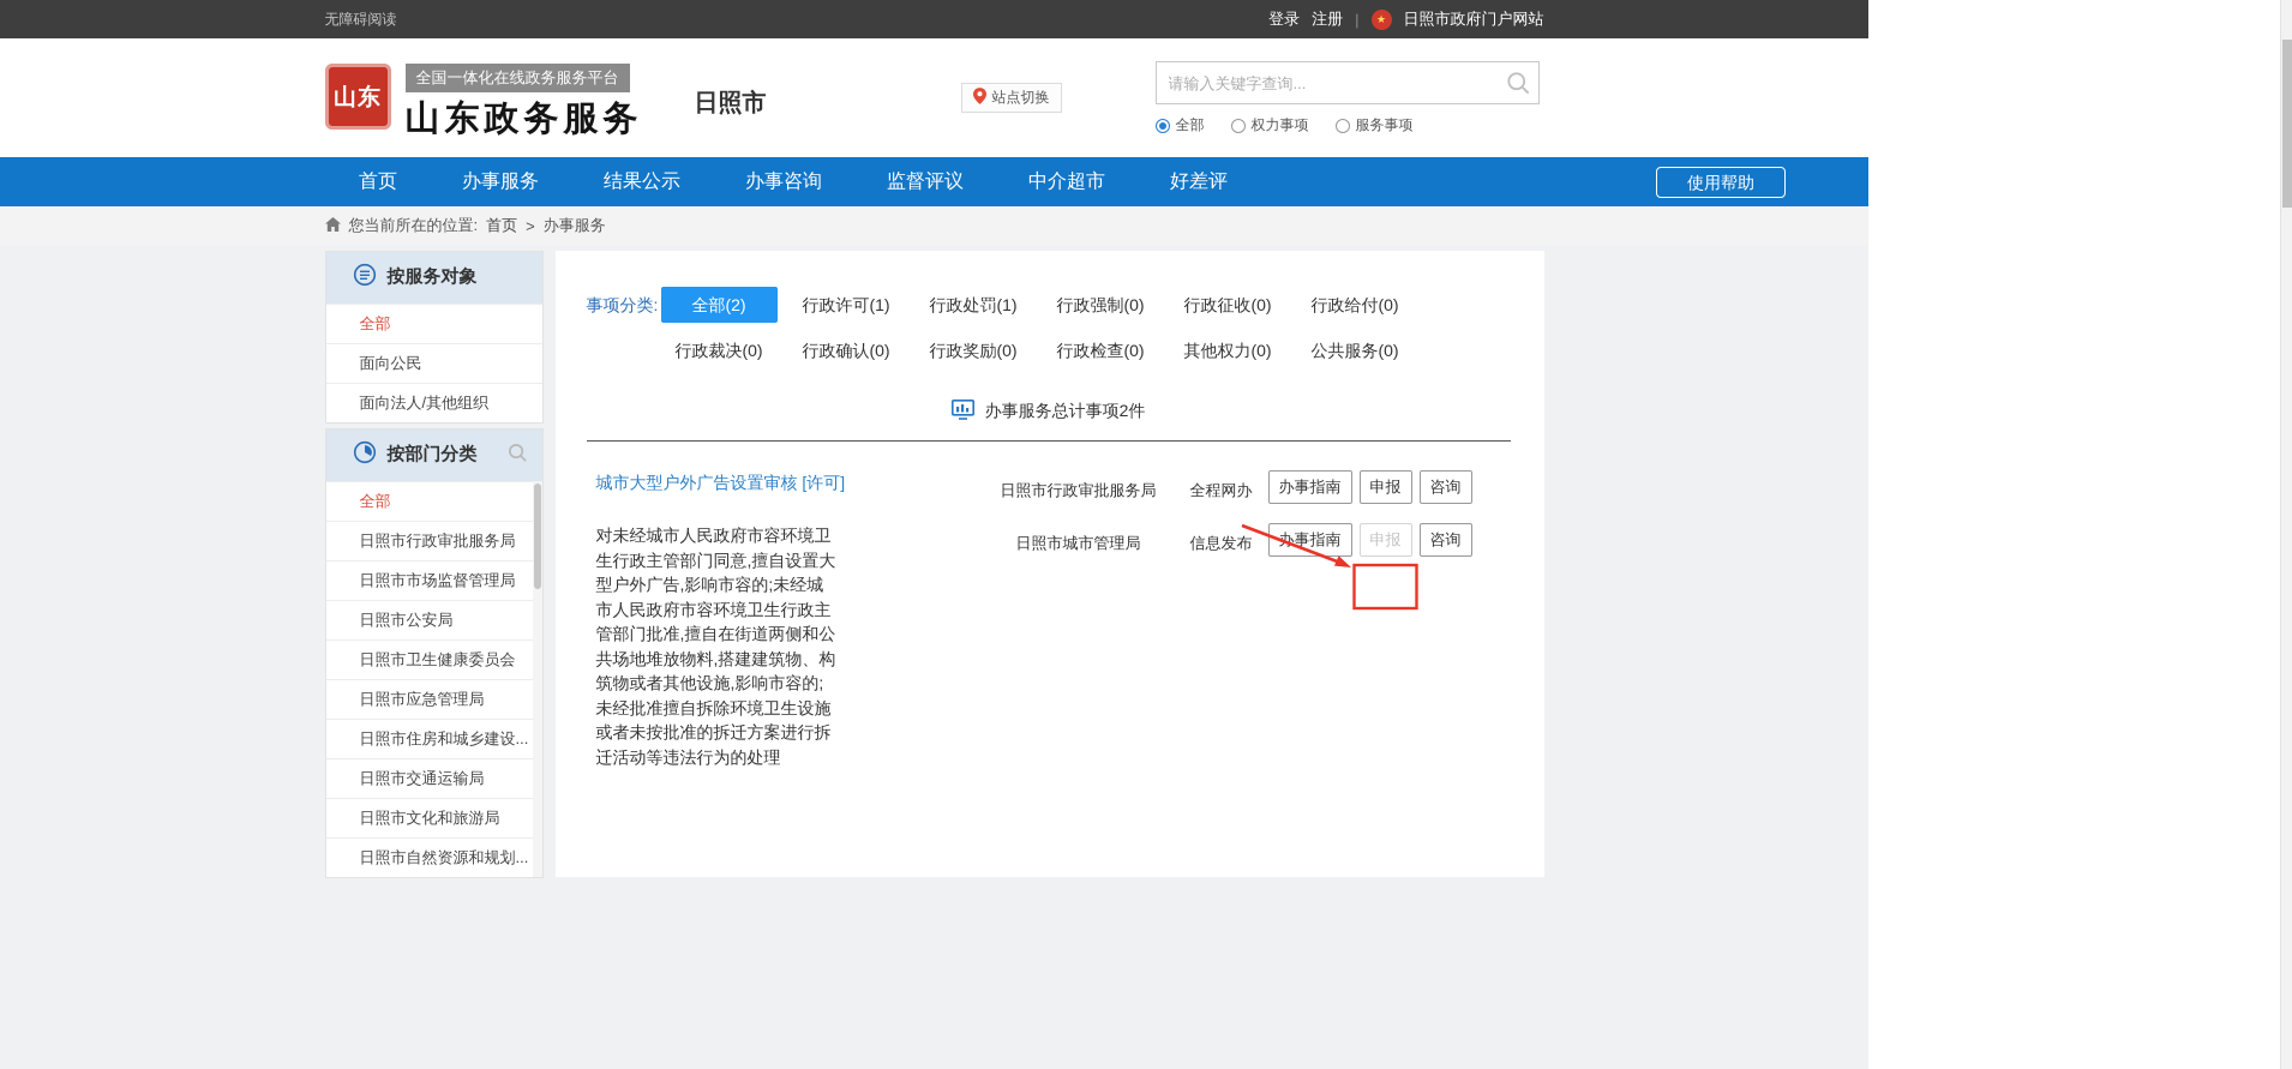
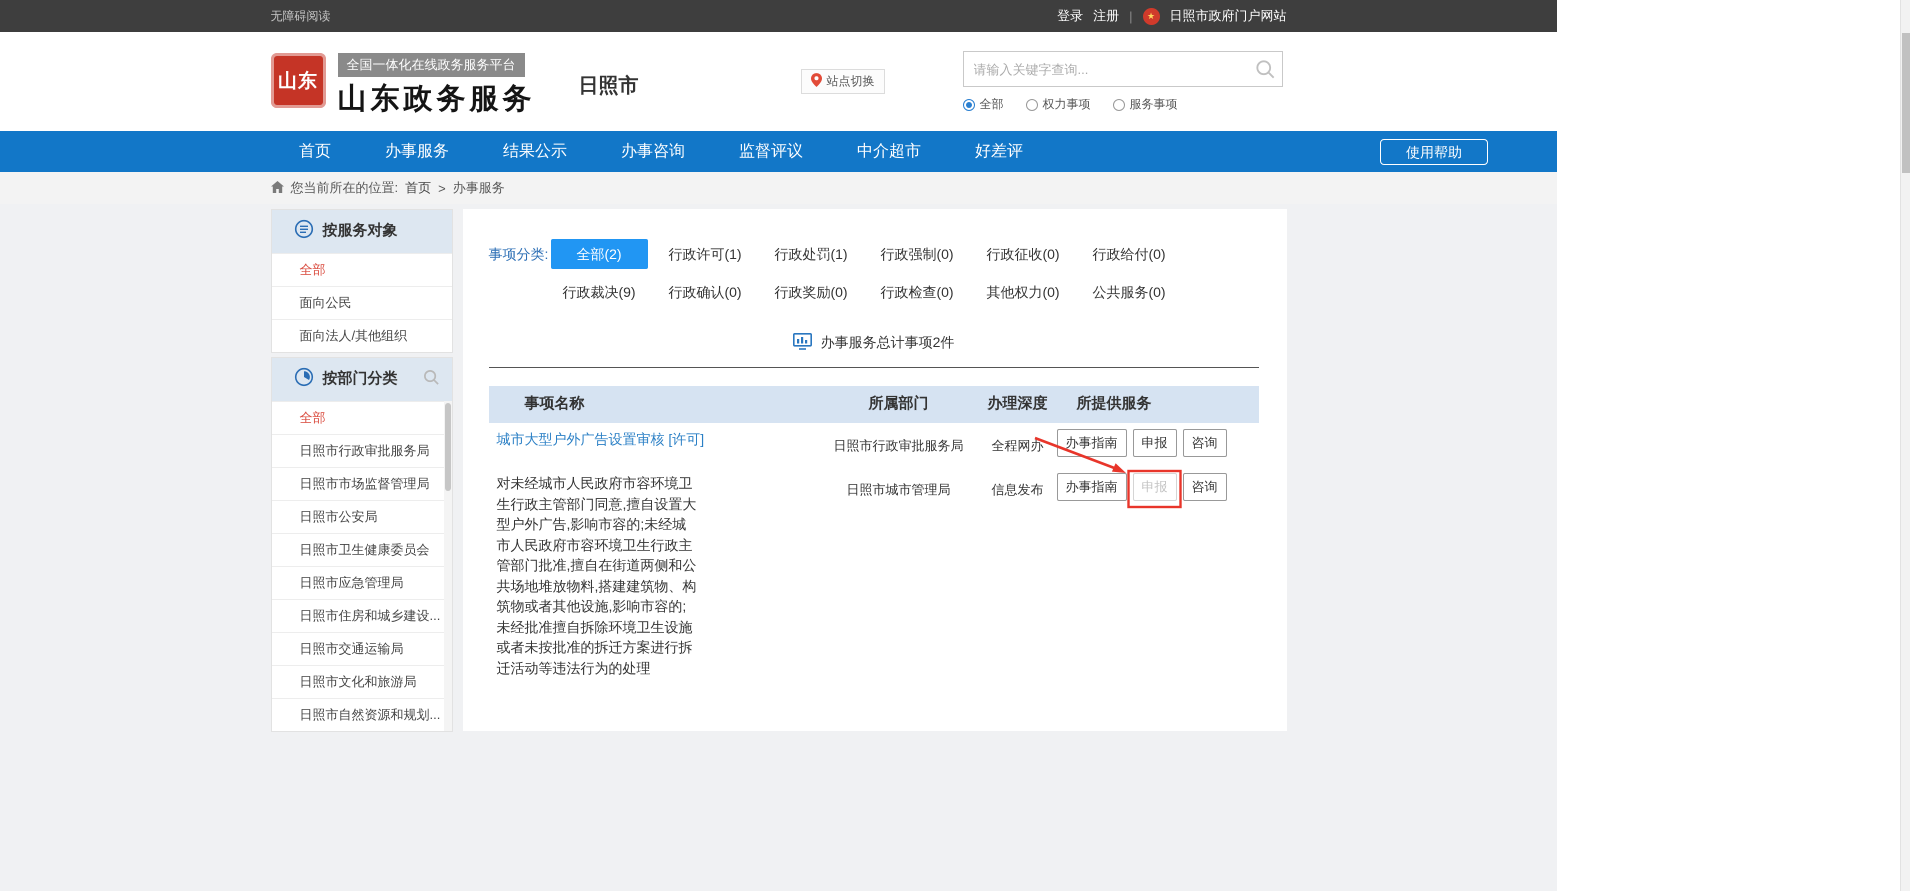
  无障碍阅读
  登录
  注册
  |
  ★
  日照市政府门户网站
  山东
  全国一体化在线政务服务平台
  山东政务服务
  日照市
  站点切换
  请输入关键字查询...
  全部
  权力事项
  服务事项
  首页
  办事服务
  结果公示
  办事咨询
  监督评议
  中介超市
  好差评
  使用帮助
  您当前所在的位置:
  首页
  >
  办事服务
  按服务对象
  全部
  面向公民
  面向法人/其他组织
  按部门分类
  全部
  日照市行政审批服务局
  日照市市场监督管理局
  日照市公安局
  日照市卫生健康委员会
  日照市应急管理局
  日照市住房和城乡建设...
  日照市交通运输局
  日照市文化和旅游局
  日照市自然资源和规划...
  事项分类:
  全部(2)
  行政许可(1)
  行政处罚(1)
  行政强制(0)
  行政征收(0)
  行政给付(0)
- 行政裁决(0)
+ 行政裁决(9)
  行政确认(0)
  行政奖励(0)
  行政检查(0)
  其他权力(0)
  公共服务(0)
  办事服务总计事项2件
+ 事项名称
+ 所属部门
+ 办理深度
+ 所提供服务
  城市大型户外广告设置审核 [许可]
  日照市行政审批服务局
  全程网办
  办事指南
  申报
  咨询
  对未经城市人民政府市容环境卫生行政主管部门同意,擅自设置大型户外广告,影响市容的;未经城市人民政府市容环境卫生行政主管部门批准,擅自在街道两侧和公共场地堆放物料,搭建建筑物、构筑物或者其他设施,影响市容的;未经批准擅自拆除环境卫生设施或者未按批准的拆迁方案进行拆迁活动等违法行为的处理
  日照市城市管理局
  信息发布
  办事指南
  申报
  咨询
